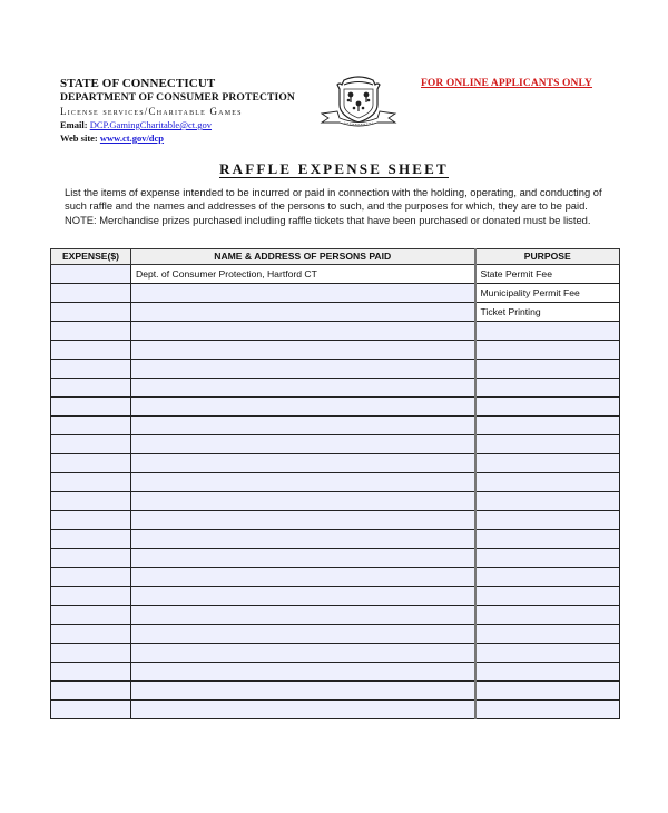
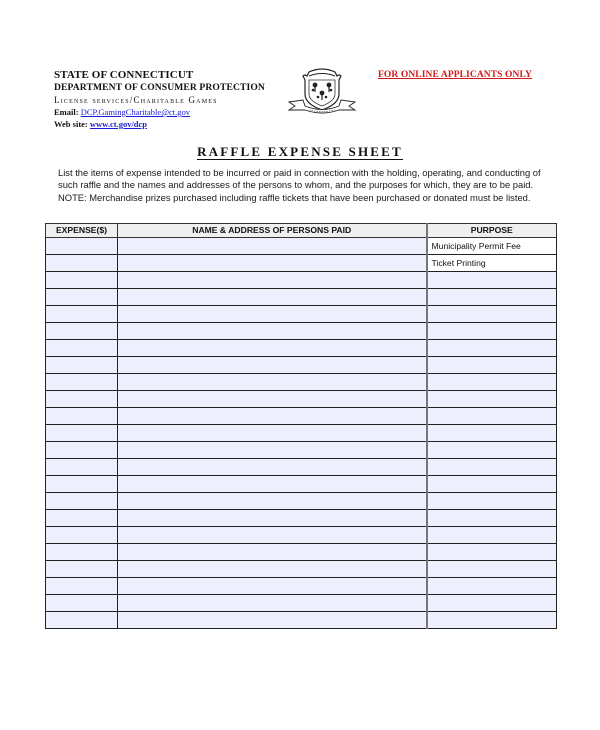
  STATE OF CONNECTICUT
  DEPARTMENT OF CONSUMER PROTECTION
  License services/Charitable Games
  Email: DCP.GamingCharitable@ct.gov
  Web site: www.ct.gov/dcp
  FOR ONLINE APPLICANTS ONLY
  RAFFLE EXPENSE SHEET
- List the items of expense intended to be incurred or paid in connection with the holding, operating, and conducting of such raffle and the names and addresses of the persons to such, and the purposes for which, they are to be paid. NOTE: Merchandise prizes purchased including raffle tickets that have been purchased or donated must be listed.
+ List the items of expense intended to be incurred or paid in connection with the holding, operating, and conducting of such raffle and the names and addresses of the persons to whom, and the purposes for which, they are to be paid. NOTE: Merchandise prizes purchased including raffle tickets that have been purchased or donated must be listed.
  EXPENSE($)	NAME & ADDRESS OF PERSONS PAID	PURPOSE
- 	Dept. of Consumer Protection, Hartford CT	State Permit Fee
  		Municipality Permit Fee
  		Ticket Printing
